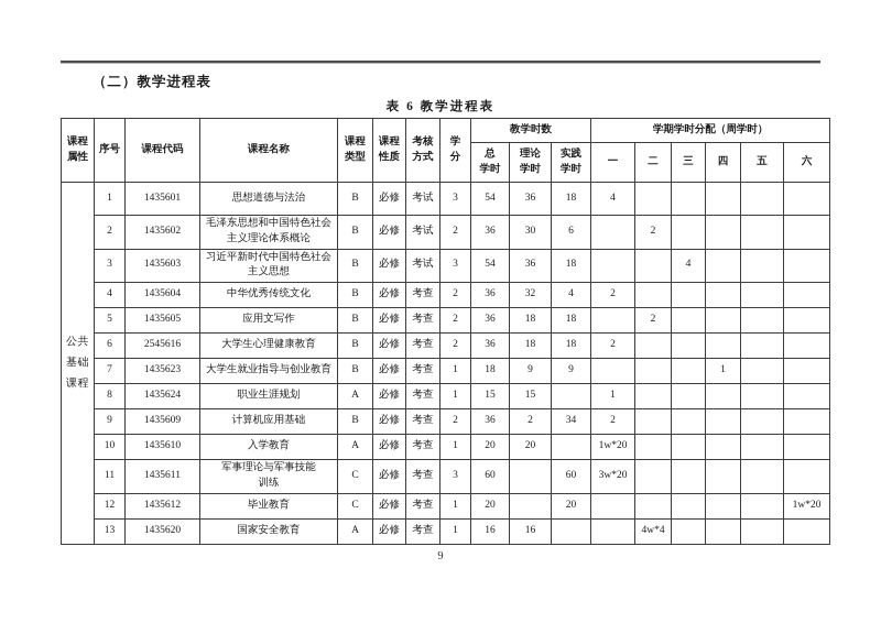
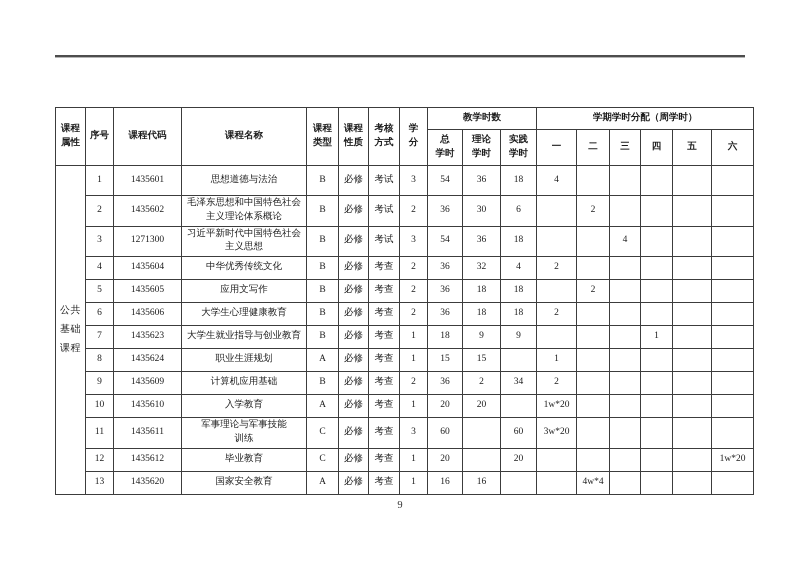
- （二）教学进程表
- 表 6 教学进程表
  课程 属性	序号	课程代码	课程名称	课程 类型	课程 性质	考核 方式	学 分	教学时数	学期学时分配（周学时）
  总 学时	理论 学时	实践 学时	一	二	三	四	五	六
  公共 基础 课程	1	1435601	思想道德与法治	B	必修	考试	3	54	36	18	4
  2	1435602	毛泽东思想和中国特色社会主义理论体系概论	B	必修	考试	2	36	30	6		2
- 3	1435603	习近平新时代中国特色社会主义思想	B	必修	考试	3	54	36	18			4
+ 3	1271300	习近平新时代中国特色社会主义思想	B	必修	考试	3	54	36	18			4
  4	1435604	中华优秀传统文化	B	必修	考查	2	36	32	4	2
  5	1435605	应用文写作	B	必修	考查	2	36	18	18		2
- 6	2545616	大学生心理健康教育	B	必修	考查	2	36	18	18	2
+ 6	1435606	大学生心理健康教育	B	必修	考查	2	36	18	18	2
  7	1435623	大学生就业指导与创业教育	B	必修	考查	1	18	9	9				1
  8	1435624	职业生涯规划	A	必修	考查	1	15	15		1
  9	1435609	计算机应用基础	B	必修	考查	2	36	2	34	2
  10	1435610	入学教育	A	必修	考查	1	20	20		1w*20
  11	1435611	军事理论与军事技能 训练	C	必修	考查	3	60		60	3w*20
  12	1435612	毕业教育	C	必修	考查	1	20		20						1w*20
  13	1435620	国家安全教育	A	必修	考查	1	16	16			4w*4
  9
